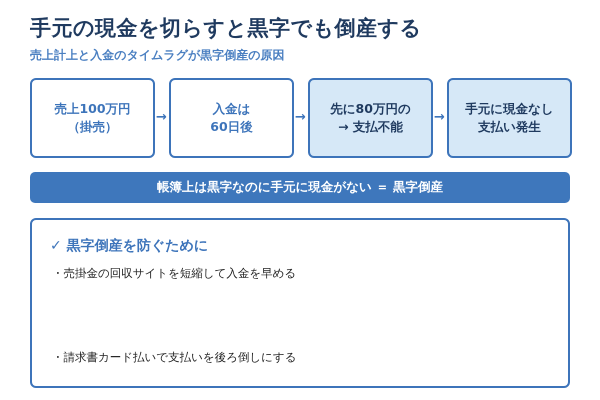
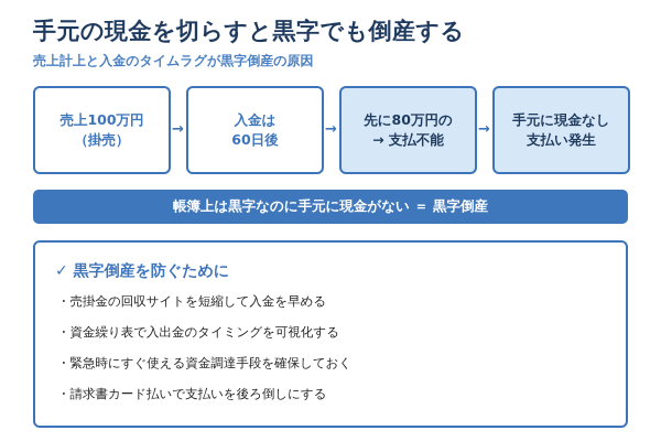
  手元の現金を切らすと黒字でも倒産する
  売上計上と入金のタイムラグが黒字倒産の原因
  売上100万円
  （掛売）
  →
  入金は
  60日後
  →
  先に80万円の
  → 支払不能
  →
  手元に現金なし
  支払い発生
  帳簿上は黒字なのに手元に現金がない ＝ 黒字倒産
  ✓ 黒字倒産を防ぐために
  ・売掛金の回収サイトを短縮して入金を早める
+ ・資金繰り表で入出金のタイミングを可視化する
+ ・緊急時にすぐ使える資金調達手段を確保しておく
  ・請求書カード払いで支払いを後ろ倒しにする
